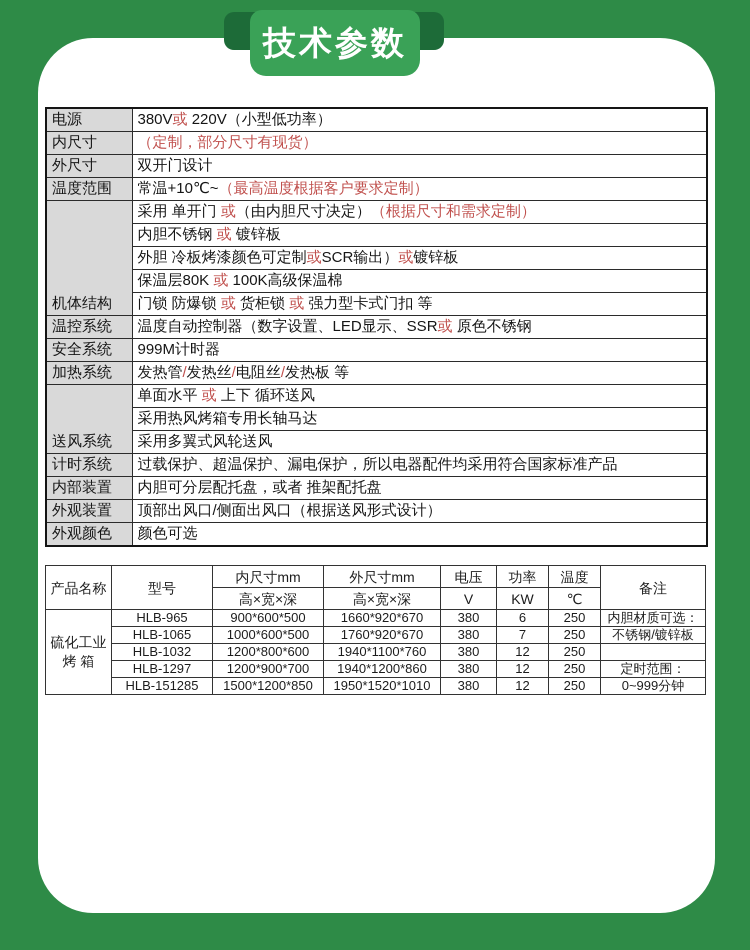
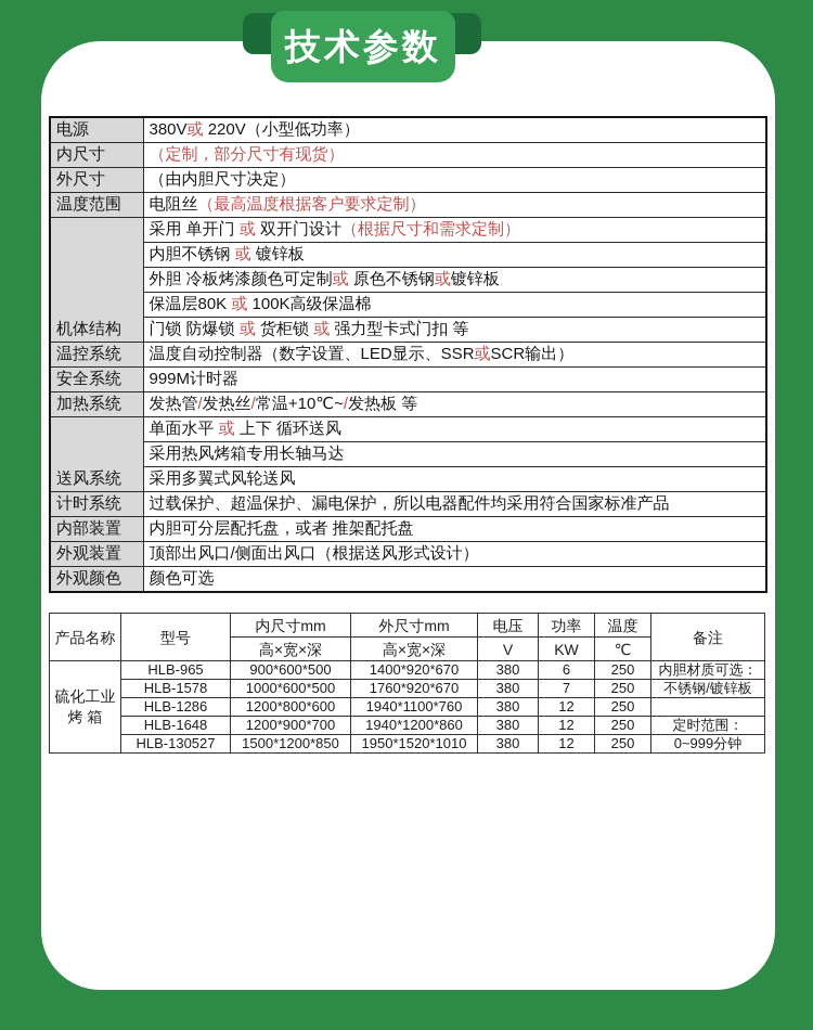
  技术参数
  电源	380V或 220V（小型低功率）
  内尺寸	（定制，部分尺寸有现货）
- 外尺寸	双开门设计
+ 外尺寸	（由内胆尺寸决定）
- 温度范围	常温+10℃~（最高温度根据客户要求定制）
+ 温度范围	电阻丝（最高温度根据客户要求定制）
- 机体结构	采用 单开门 或（由内胆尺寸决定）（根据尺寸和需求定制）
+ 机体结构	采用 单开门 或 双开门设计（根据尺寸和需求定制）
  内胆不锈钢 或 镀锌板
- 外胆 冷板烤漆颜色可定制或SCR输出）或镀锌板
+ 外胆 冷板烤漆颜色可定制或 原色不锈钢或镀锌板
  保温层80K 或 100K高级保温棉
  门锁 防爆锁 或 货柜锁 或 强力型卡式门扣 等
- 温控系统	温度自动控制器（数字设置、LED显示、SSR或 原色不锈钢
+ 温控系统	温度自动控制器（数字设置、LED显示、SSR或SCR输出）
  安全系统	999M计时器
- 加热系统	发热管/发热丝/电阻丝/发热板 等
+ 加热系统	发热管/发热丝/常温+10℃~/发热板 等
  送风系统	单面水平 或 上下 循环送风
  采用热风烤箱专用长轴马达
  采用多翼式风轮送风
  计时系统	过载保护、超温保护、漏电保护，所以电器配件均采用符合国家标准产品
  内部装置	内胆可分层配托盘，或者 推架配托盘
  外观装置	顶部出风口/侧面出风口（根据送风形式设计）
  外观颜色	颜色可选
  产品名称	型号	内尺寸mm	外尺寸mm	电压	功率	温度	备注
  高×宽×深	高×宽×深	V	KW	℃
- 硫化工业 烤 箱	HLB-965	900*600*500	1660*920*670	380	6	250	内胆材质可选：
+ 硫化工业 烤 箱	HLB-965	900*600*500	1400*920*670	380	6	250	内胆材质可选：
- HLB-1065	1000*600*500	1760*920*670	380	7	250	不锈钢/镀锌板
+ HLB-1578	1000*600*500	1760*920*670	380	7	250	不锈钢/镀锌板
- HLB-1032	1200*800*600	1940*1100*760	380	12	250
+ HLB-1286	1200*800*600	1940*1100*760	380	12	250
- HLB-1297	1200*900*700	1940*1200*860	380	12	250	定时范围：
+ HLB-1648	1200*900*700	1940*1200*860	380	12	250	定时范围：
- HLB-151285	1500*1200*850	1950*1520*1010	380	12	250	0~999分钟
+ HLB-130527	1500*1200*850	1950*1520*1010	380	12	250	0~999分钟
